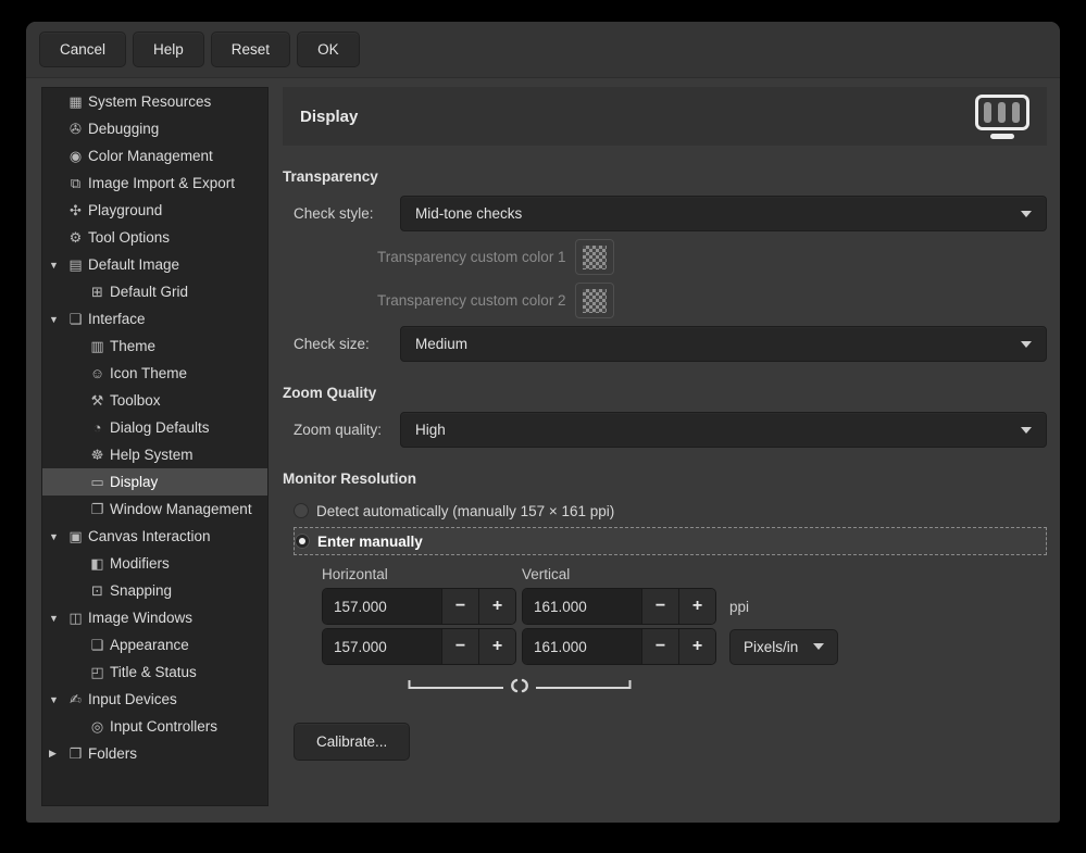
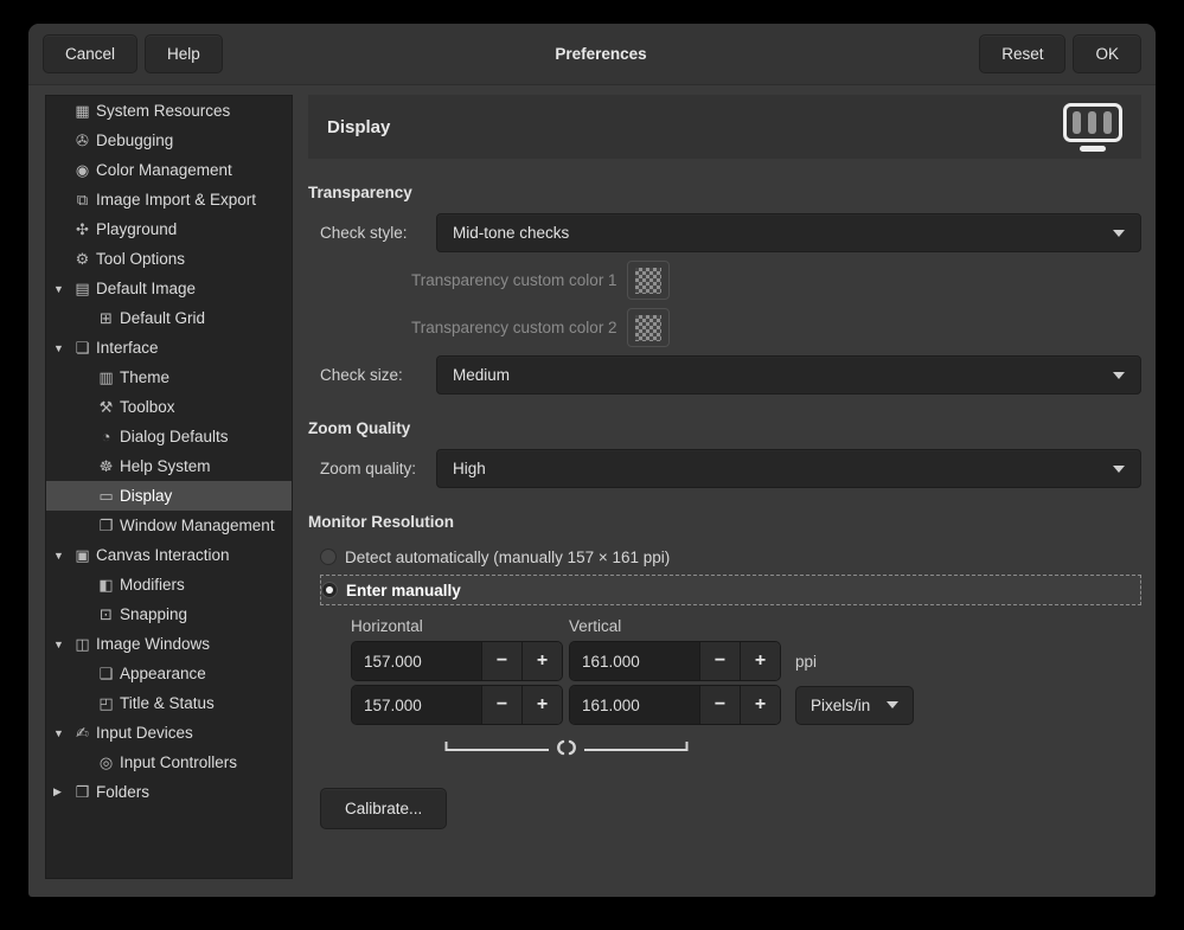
  Cancel
  Help
+ Preferences
  Reset
  OK
  ▦
  System Resources
  ✇
  Debugging
  ◉
  Color Management
  ⧉
  Image Import & Export
  ✣
  Playground
  ⚙
  Tool Options
  ▼
  ▤
  Default Image
  ⊞
  Default Grid
  ▼
  ❏
  Interface
  ▥
  Theme
- ☺
- Icon Theme
  ⚒
  Toolbox
  ◔
  Dialog Defaults
  ☸
  Help System
  ▭
  Display
  ❐
  Window Management
  ▼
  ▣
  Canvas Interaction
  ◧
  Modifiers
  ⊡
  Snapping
  ▼
  ◫
  Image Windows
  ❑
  Appearance
  ◰
  Title & Status
  ▼
  ✍
  Input Devices
  ◎
  Input Controllers
  ▶
  ❒
  Folders
  Display
  Transparency
  Check style:
  Mid-tone checks
  Transparency custom color 1
  Transparency custom color 2
  Check size:
  Medium
  Zoom Quality
  Zoom quality:
  High
  Monitor Resolution
  Detect automatically (manually 157 × 161 ppi)
  Enter manually
  Horizontal
  Vertical
  157.000
  −
  +
  161.000
  −
  +
  ppi
  157.000
  −
  +
  161.000
  −
  +
  Pixels/in
  Calibrate...
